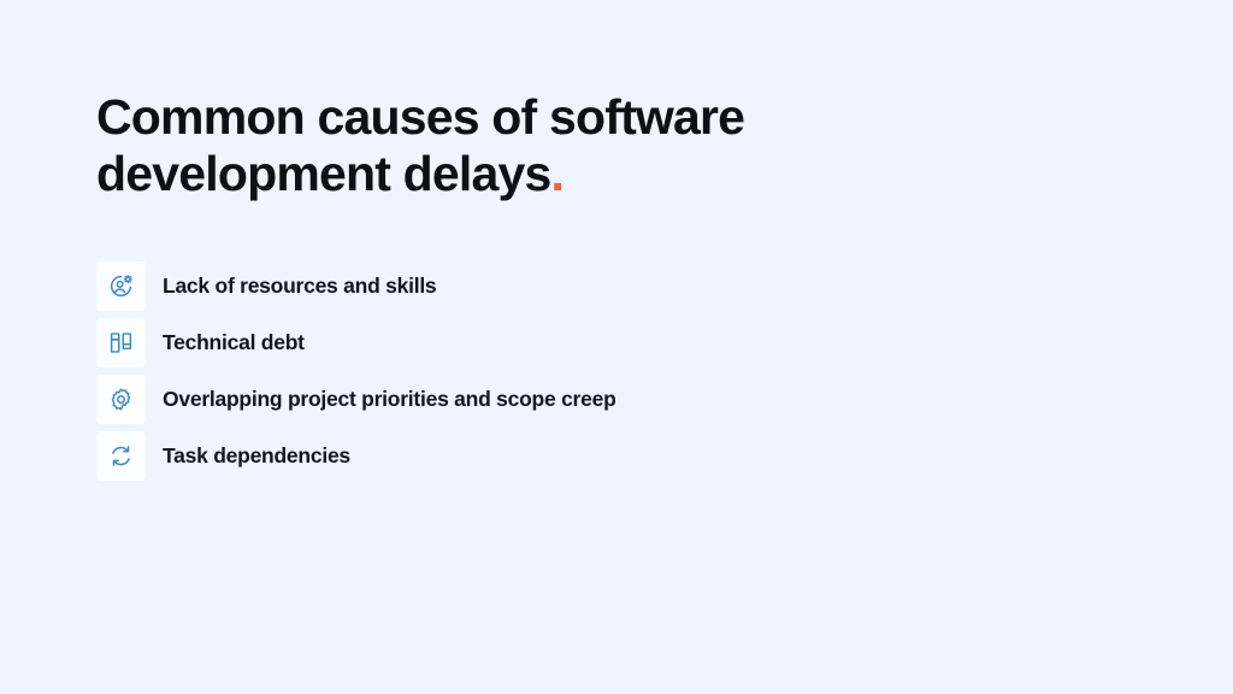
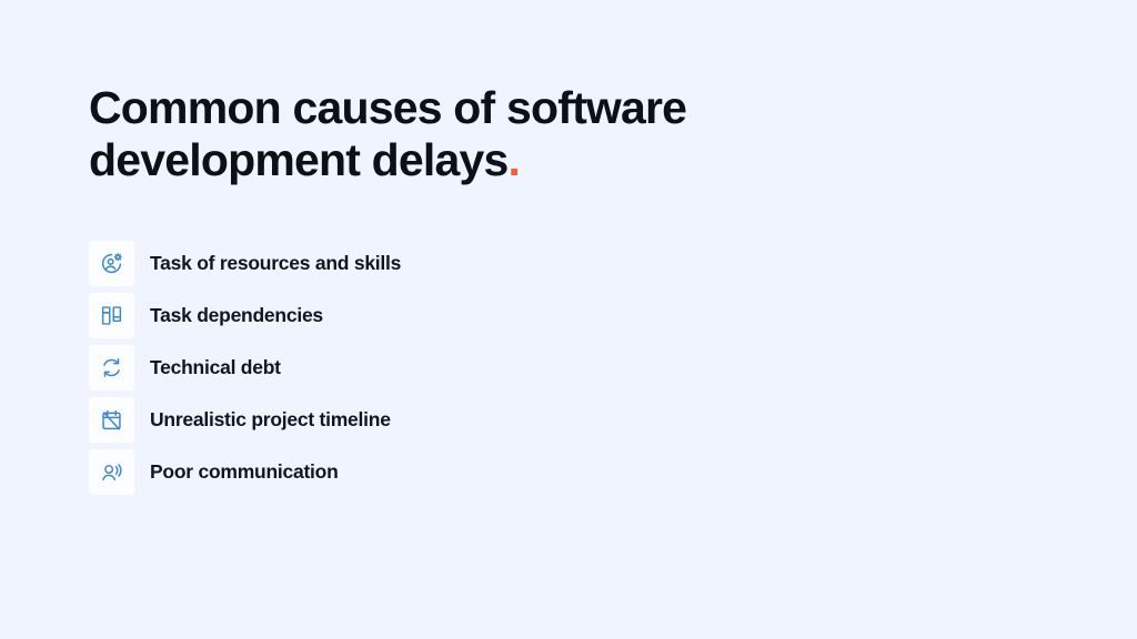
  Common causes of software development delays.
- Lack of resources and skills
+ Task of resources and skills
- Technical debt
+ Task dependencies
- Overlapping project priorities and scope creep
- Task dependencies
+ Technical debt
+ Unrealistic project timeline
+ Poor communication
